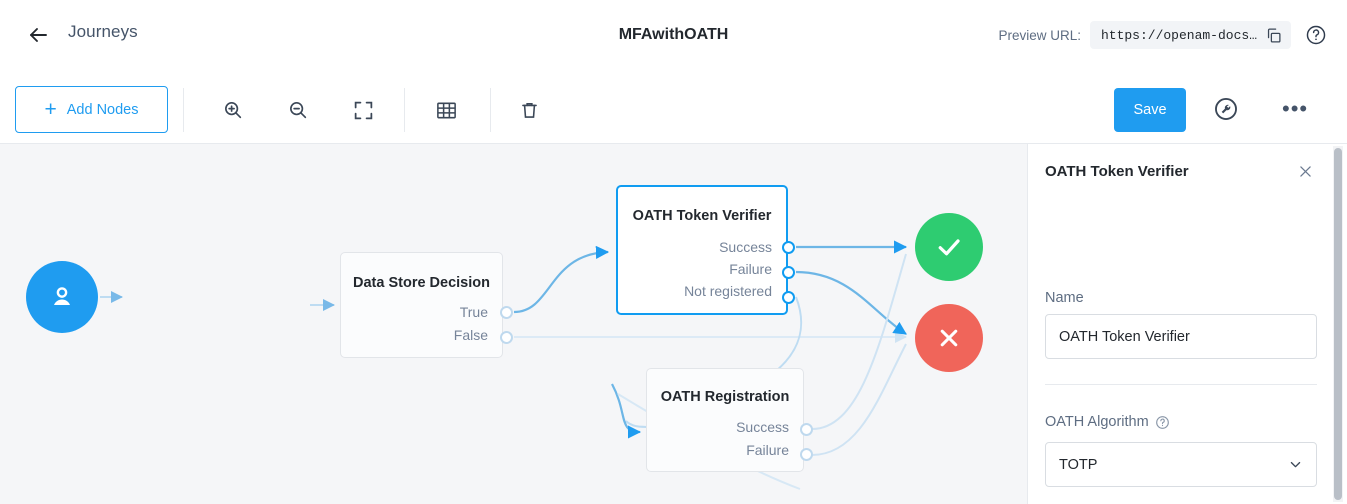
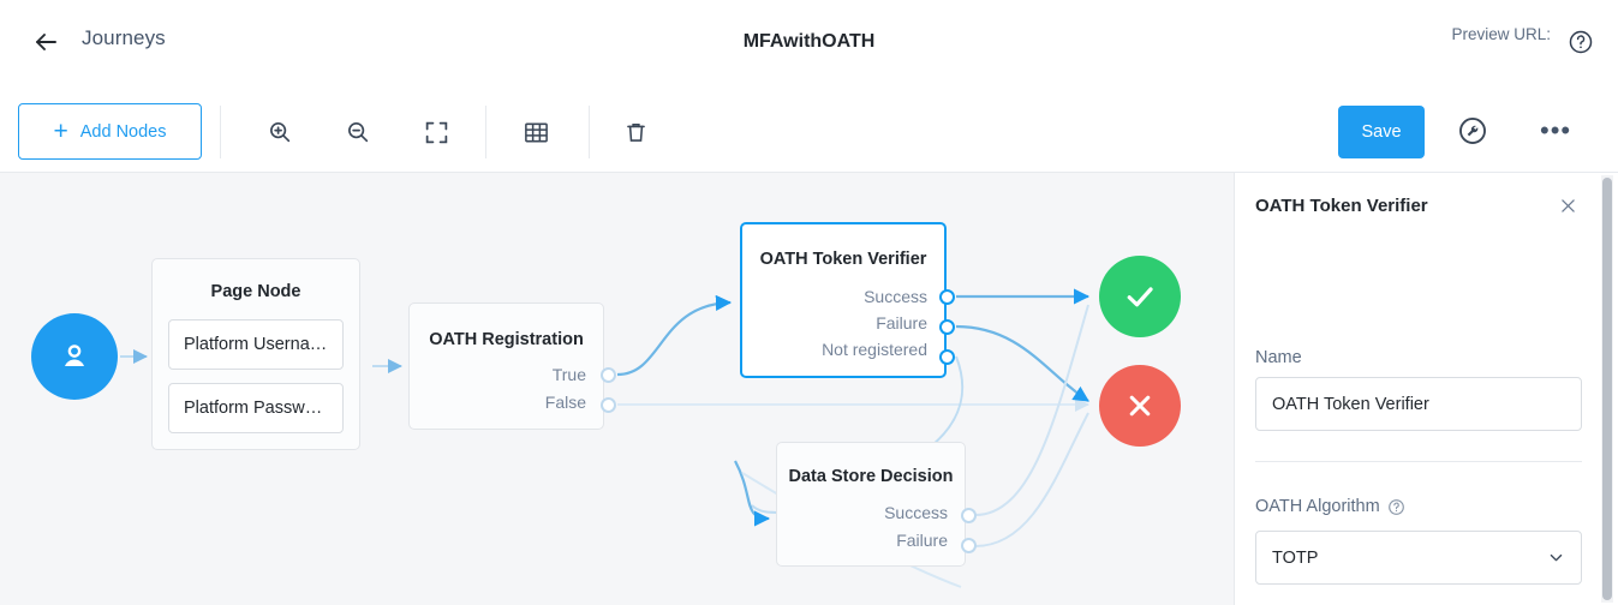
  Journeys
  MFAwithOATH
  Preview URL:
- https://openam-docs…
  +
  Add Nodes
  Save
  •••
+ Page Node
+ Platform Userna…
+ Platform Passw…
- Data Store Decision
+ OATH Registration
  True
  False
  OATH Token Verifier
  Success
  Failure
  Not registered
- OATH Registration
+ Data Store Decision
  Success
  Failure
  OATH Token Verifier
  Name
  OATH Token Verifier
  OATH Algorithm
  TOTP
